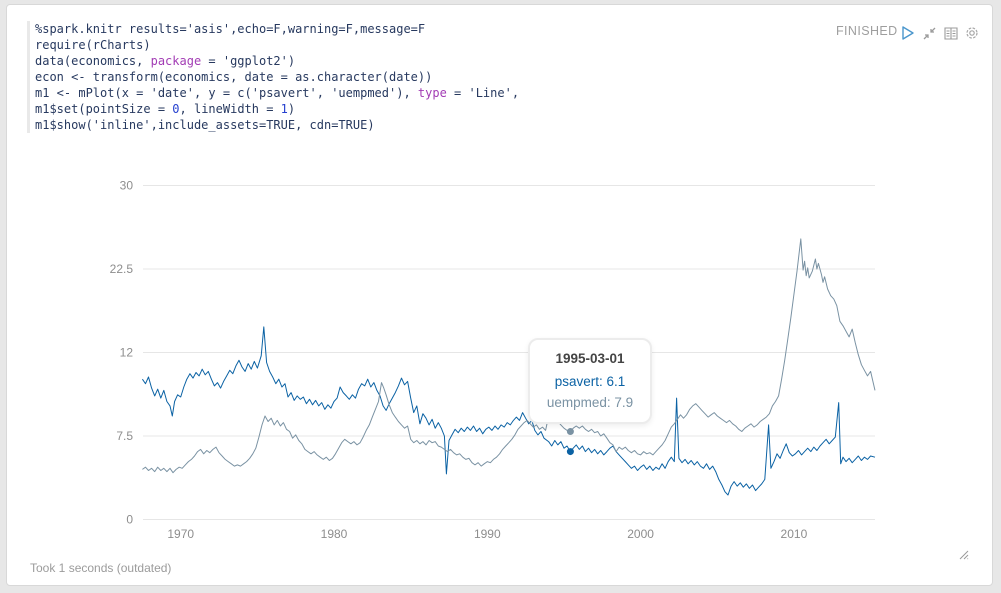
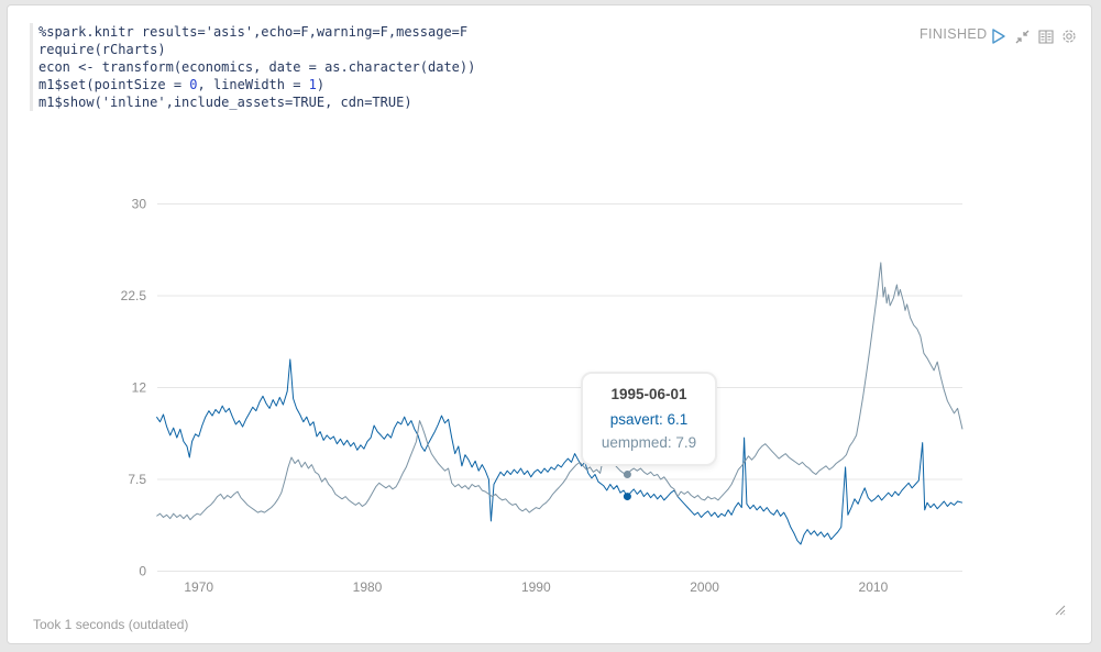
  %spark.knitr results='asis',echo=F,warning=F,message=F
  require(rCharts)
- data(economics, package = 'ggplot2')
  econ <- transform(economics, date = as.character(date))
- m1 <- mPlot(x = 'date', y = c('psavert', 'uempmed'), type = 'Line',
  m1$set(pointSize = 0, lineWidth = 1)
  m1$show('inline',include_assets=TRUE, cdn=TRUE)
  FINISHED
  30
  22.5
  12
  7.5
  0
  1970
  1980
  1990
  2000
  2010
- 1995-03-01
+ 1995-06-01
  psavert: 6.1
  uempmed: 7.9
  Took 1 seconds (outdated)
